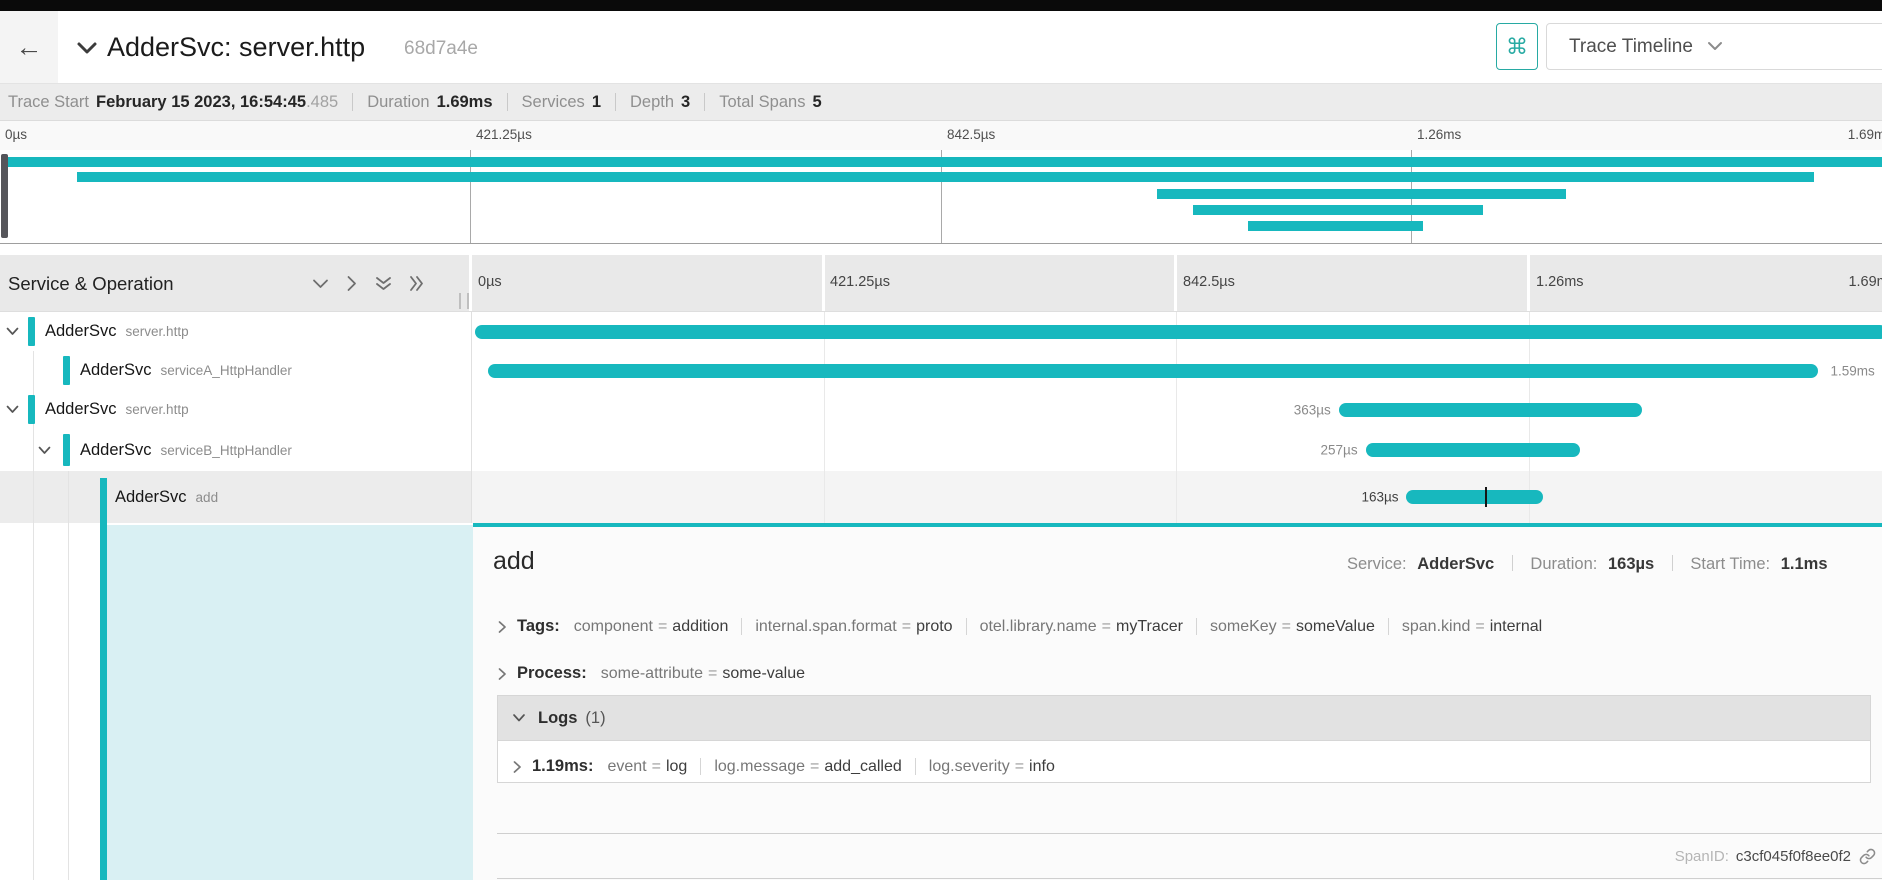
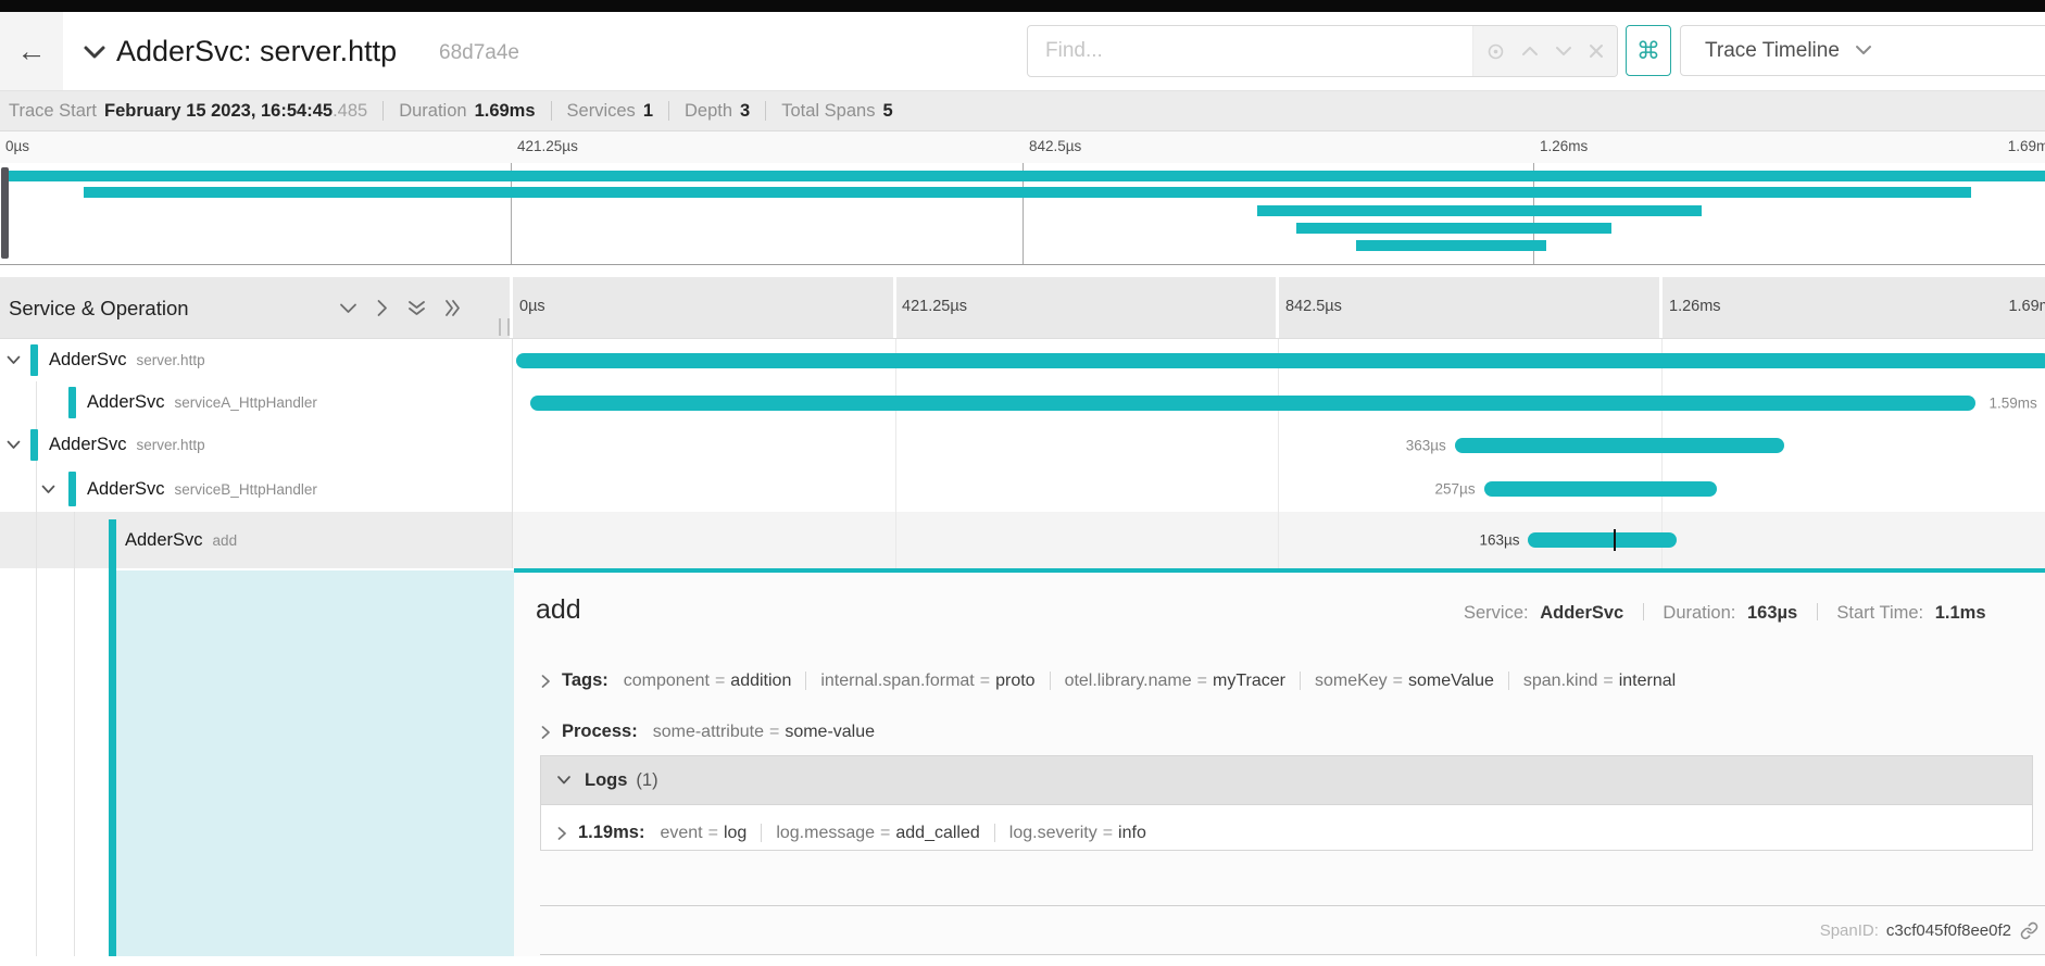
  ←
  AdderSvc: server.http
  68d7a4e
+ Find...
  ⌘
  Trace Timeline
  Trace Start
  February 15 2023, 16:54:45
  .485
  Duration
  1.69ms
  Services
  1
  Depth
  3
  Total Spans
  5
  0µs
  421.25µs
  842.5µs
  1.26ms
  1.69m
  Service & Operation
  0µs
  421.25µs
  842.5µs
  1.26ms
  AdderSvc
  server.http
  AdderSvc
  serviceA_HttpHandler
  1.59ms
  AdderSvc
  server.http
  363µs
  AdderSvc
  serviceB_HttpHandler
  257µs
  AdderSvc
  add
  163µs
  add
  Service: AdderSvc Duration: 163µs Start Time: 1.1ms
  Tags:
  component
  =
  addition
  internal.span.format
  =
  proto
  otel.library.name
  =
  myTracer
  someKey
  =
  someValue
  span.kind
  =
  internal
  Process:
  some-attribute
  =
  some-value
  Logs
  (1)
  1.19ms:
  event
  =
  log
  log.message
  =
  add_called
  log.severity
  =
  info
  SpanID:
  c3cf045f0f8ee0f2
